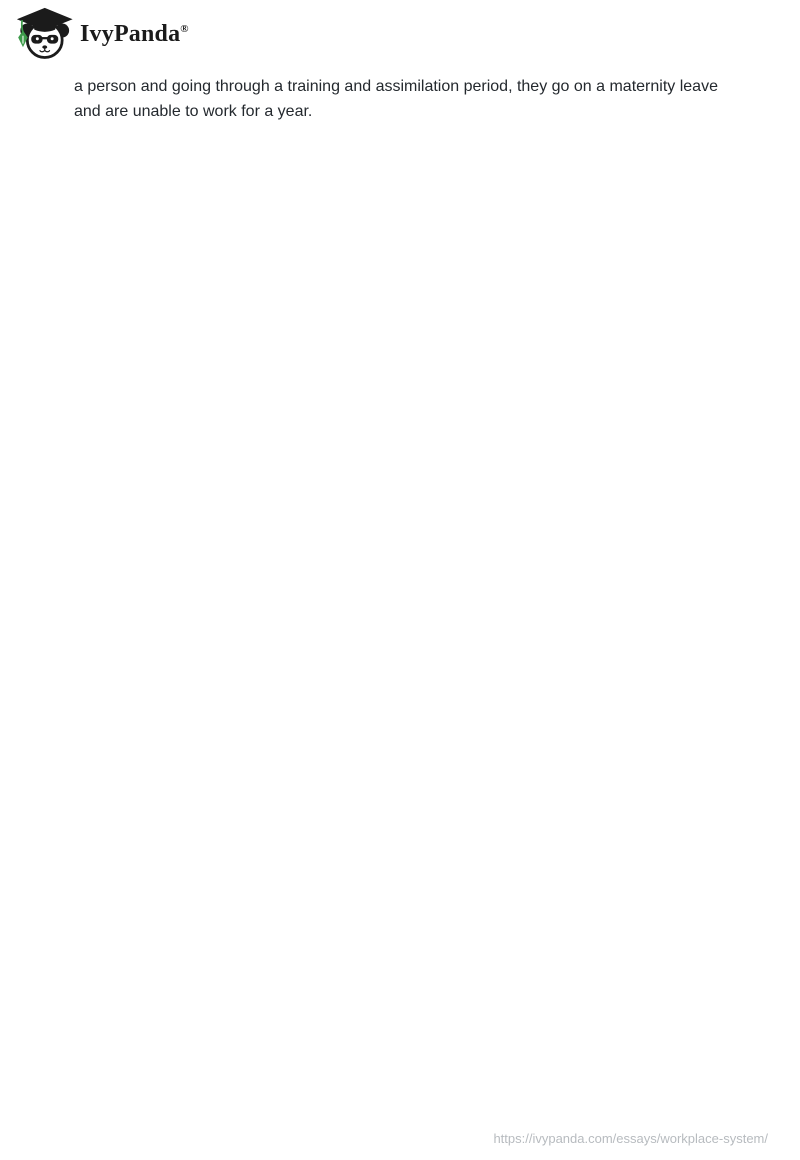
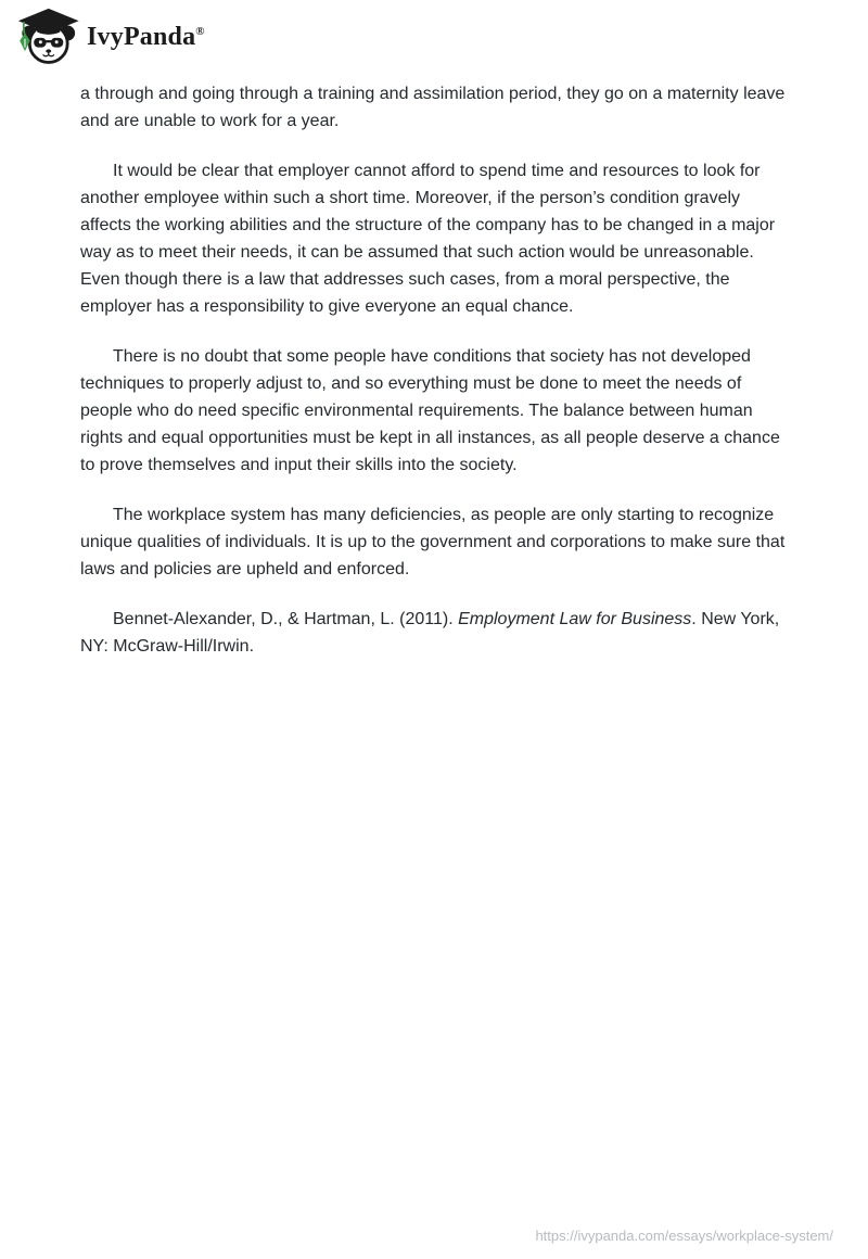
  IvyPanda®
- a person and going through a training and assimilation period, they go on a maternity leave and are unable to work for a year.
+ a through and going through a training and assimilation period, they go on a maternity leave and are unable to work for a year.
+ It would be clear that employer cannot afford to spend time and resources to look for another employee within such a short time. Moreover, if the person’s condition gravely affects the working abilities and the structure of the company has to be changed in a major way as to meet their needs, it can be assumed that such action would be unreasonable. Even though there is a law that addresses such cases, from a moral perspective, the employer has a responsibility to give everyone an equal chance.
+ There is no doubt that some people have conditions that society has not developed techniques to properly adjust to, and so everything must be done to meet the needs of people who do need specific environmental requirements. The balance between human rights and equal opportunities must be kept in all instances, as all people deserve a chance to prove themselves and input their skills into the society.
+ The workplace system has many deficiencies, as people are only starting to recognize unique qualities of individuals. It is up to the government and corporations to make sure that laws and policies are upheld and enforced.
+ Bennet-Alexander, D., & Hartman, L. (2011). Employment Law for Business. New York, NY: McGraw-Hill/Irwin.
  https://ivypanda.com/essays/workplace-system/
